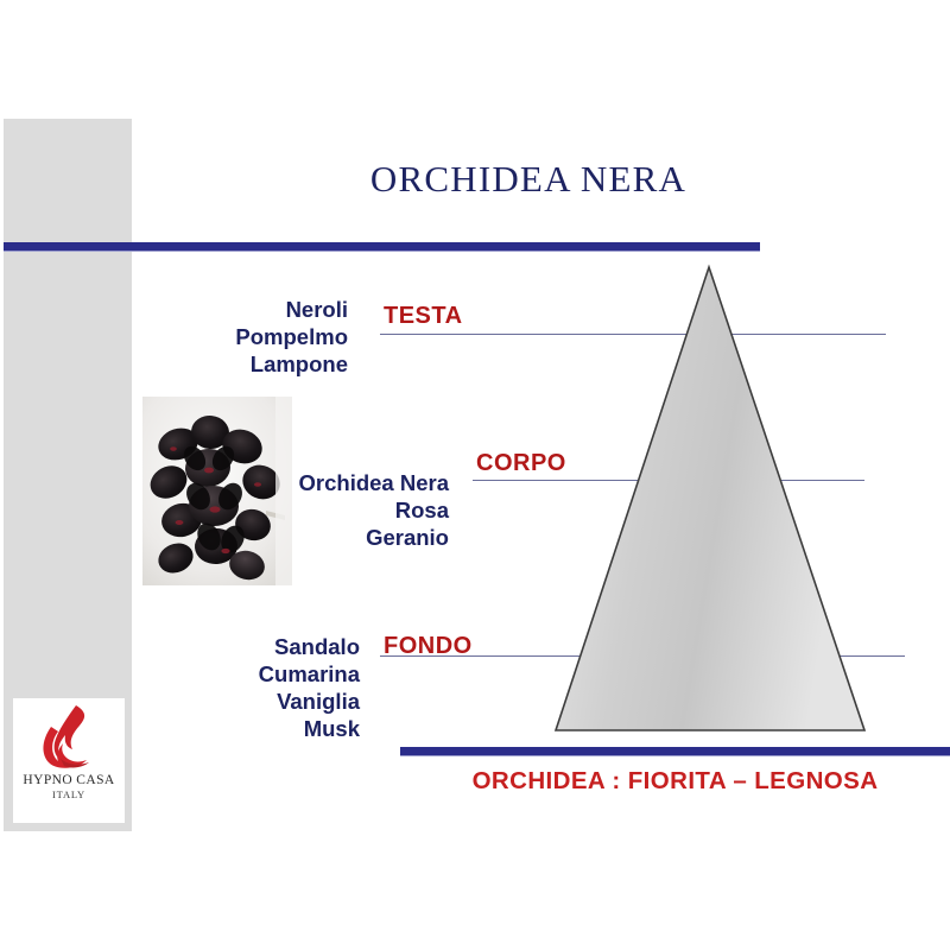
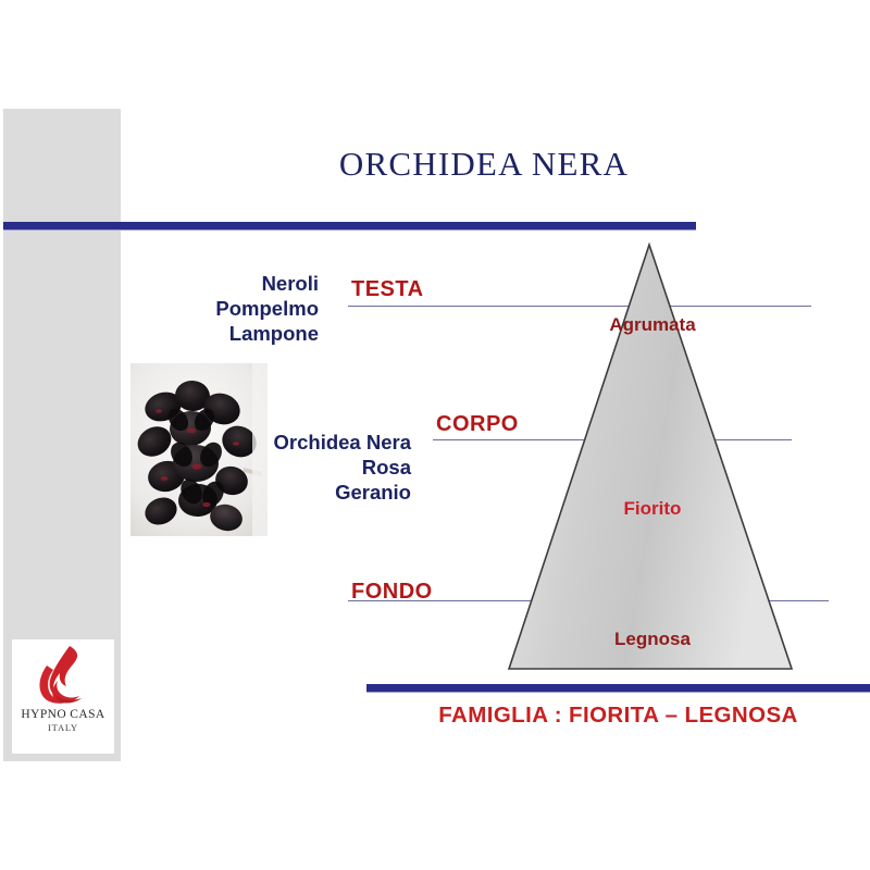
  ORCHIDEA NERA
  Neroli
  Pompelmo
  Lampone
  Orchidea Nera
  Rosa
  Geranio
- Sandalo
- Cumarina
- Vaniglia
- Musk
  TESTA
  CORPO
  FONDO
+ Agrumata
+ Fiorito
+ Legnosa
- ORCHIDEA : FIORITA – LEGNOSA
+ FAMIGLIA : FIORITA – LEGNOSA
  HYPNO CASA
  ITALY
